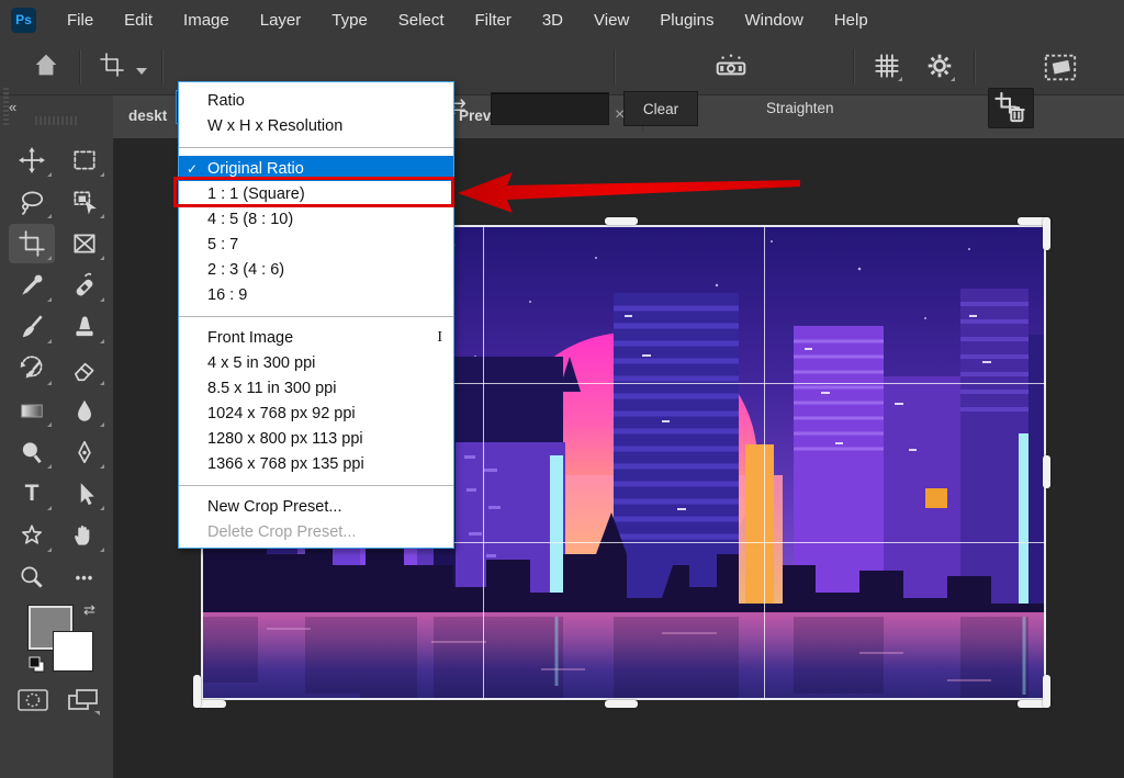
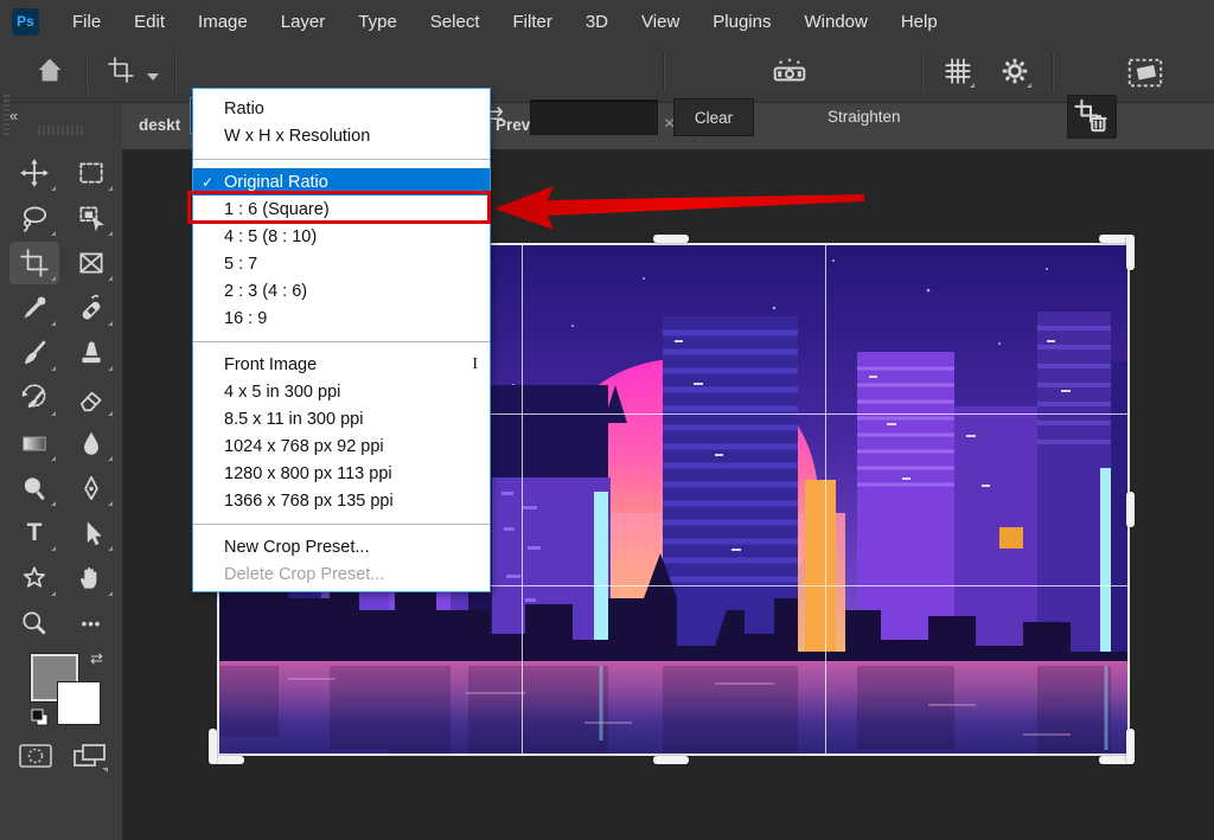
  Ps
  File
  Edit
  Image
  Layer
  Type
  Select
  Filter
  3D
  View
  Plugins
  Window
  Help
  ⇄
  Clear
  Straighten
  «
  T
  •••
  ⇄
  deskt
  ×
  Ratio
  W x H x Resolution
  ✓
  Original Ratio
- 1 : 1 (Square)
+ 1 : 6 (Square)
  4 : 5 (8 : 10)
  5 : 7
  2 : 3 (4 : 6)
  16 : 9
  Front Image
  I
  4 x 5 in 300 ppi
  8.5 x 11 in 300 ppi
  1024 x 768 px 92 ppi
  1280 x 800 px 113 ppi
  1366 x 768 px 135 ppi
  New Crop Preset...
  Delete Crop Preset...
